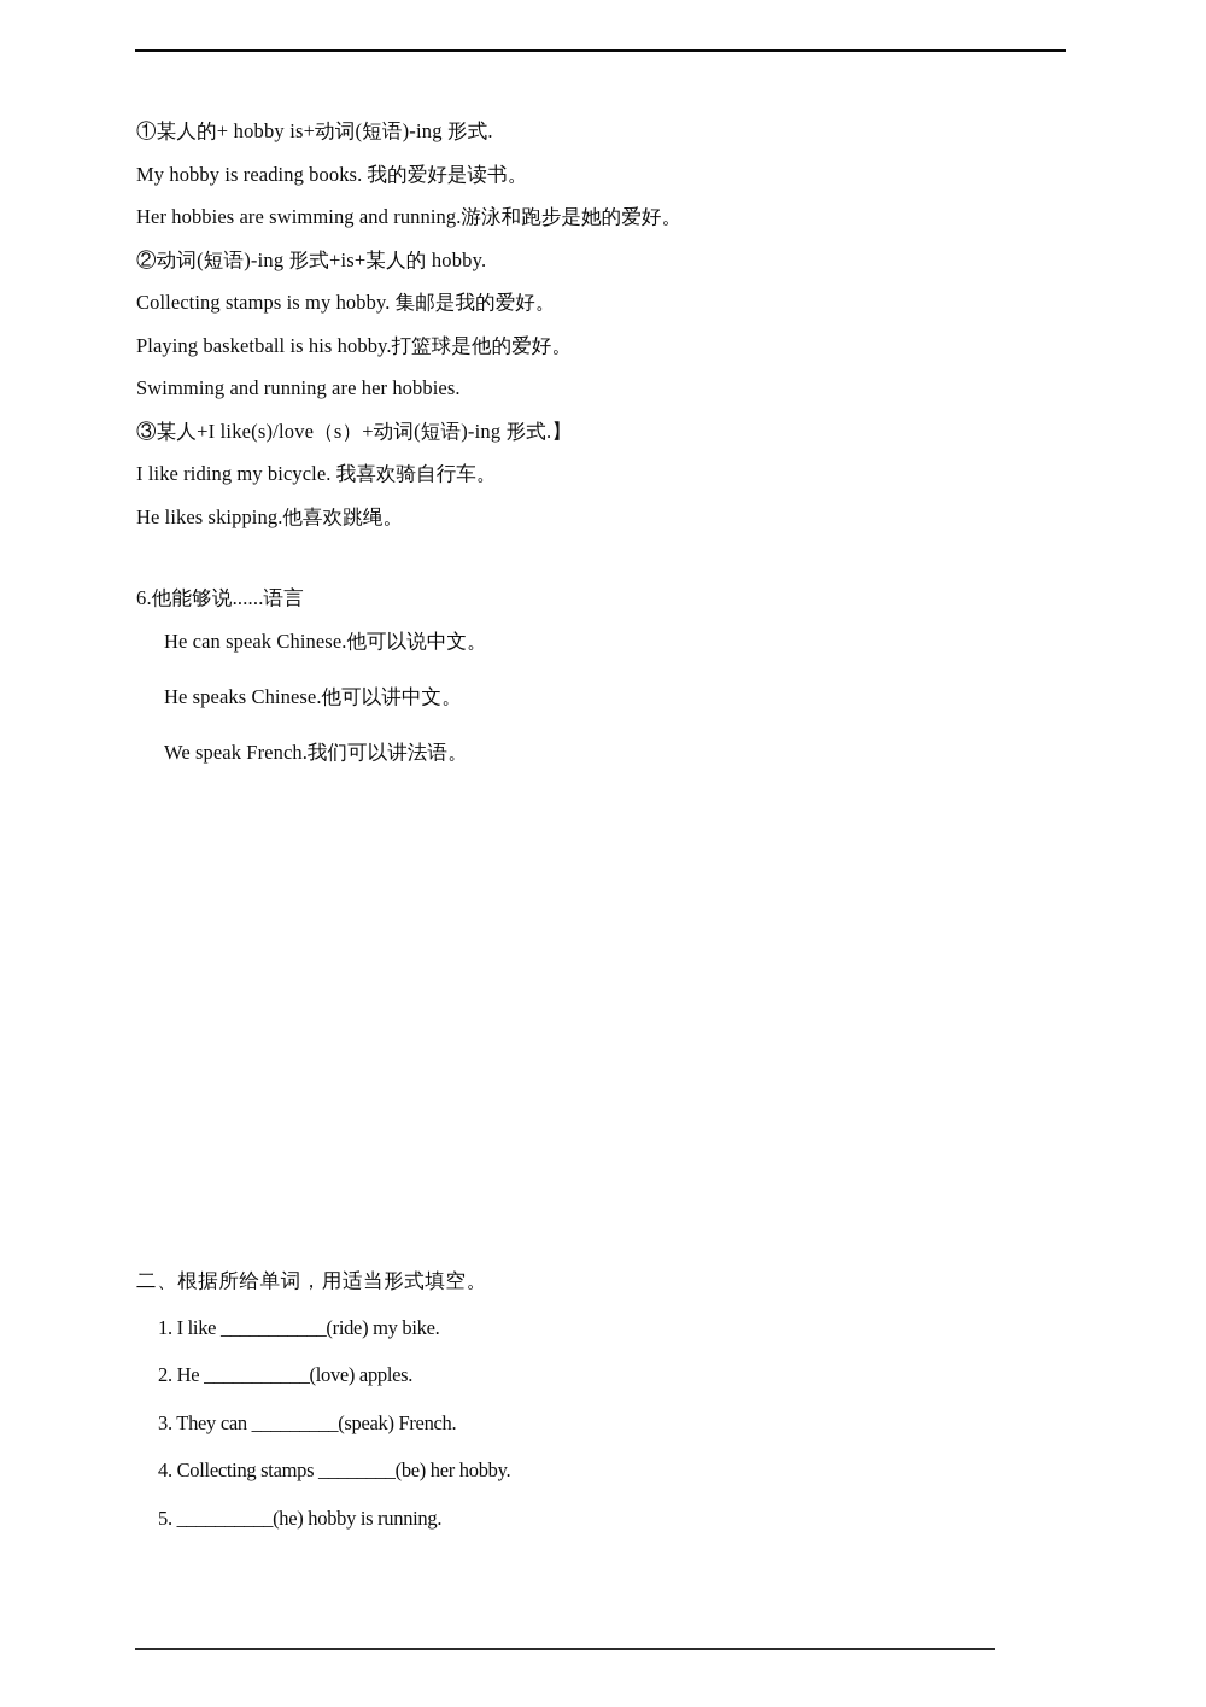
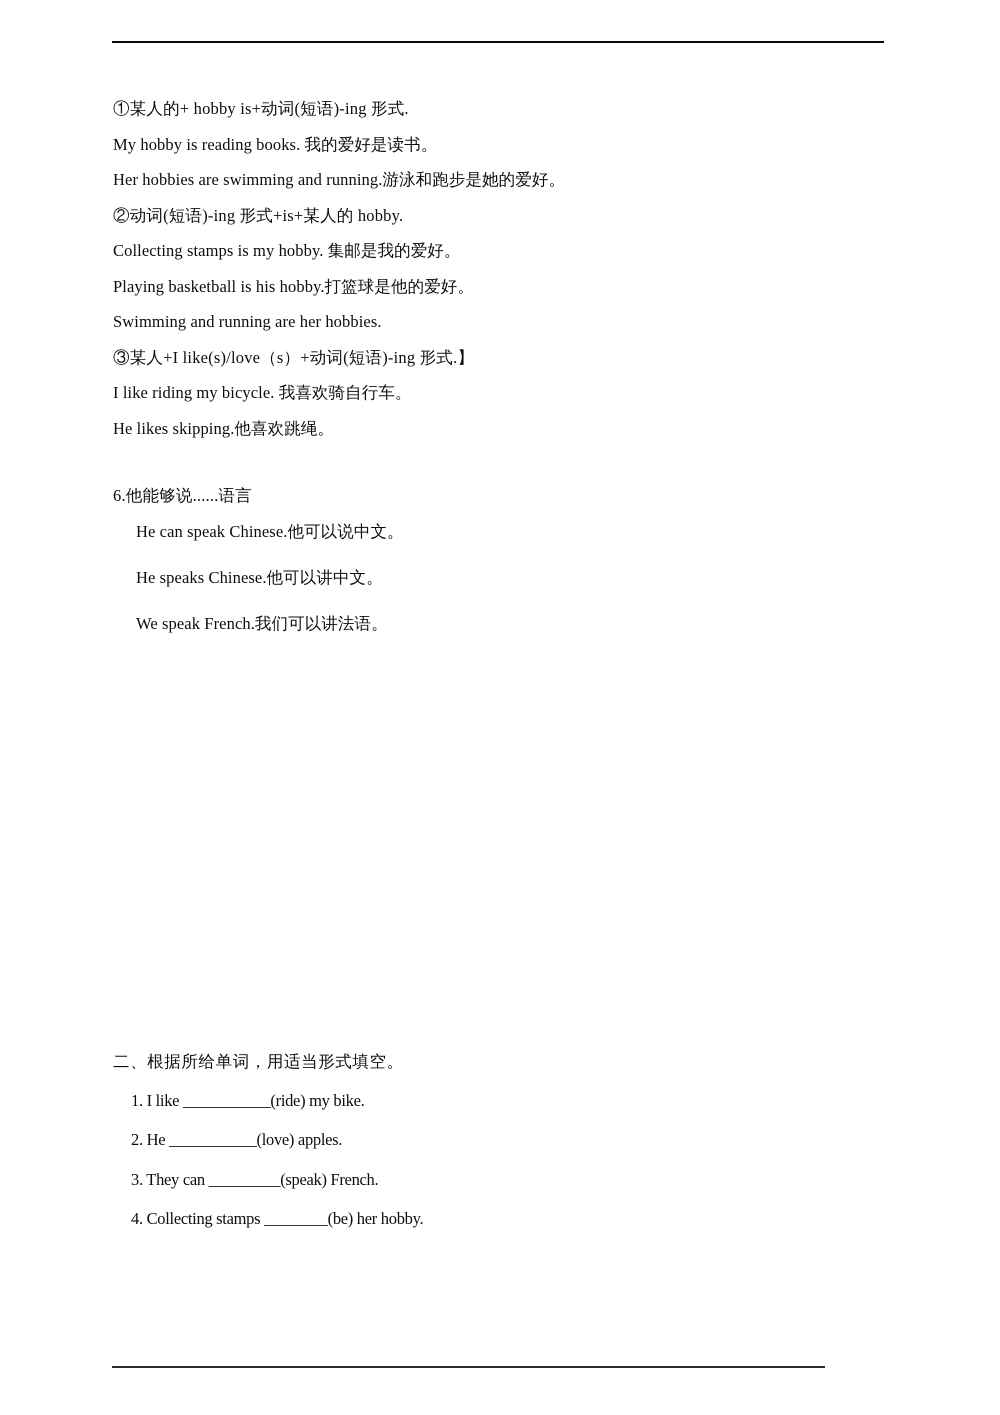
  ①某人的+ hobby is+动词(短语)-ing 形式.
  My hobby is reading books. 我的爱好是读书。
  Her hobbies are swimming and running.游泳和跑步是她的爱好。
  ②动词(短语)-ing 形式+is+某人的 hobby.
  Collecting stamps is my hobby. 集邮是我的爱好。
  Playing basketball is his hobby.打篮球是他的爱好。
  Swimming and running are her hobbies.
  ③某人+I like(s)/love（s）+动词(短语)-ing 形式.】
  I like riding my bicycle. 我喜欢骑自行车。
  He likes skipping.他喜欢跳绳。
  6.他能够说......语言
  He can speak Chinese.他可以说中文。
  He speaks Chinese.他可以讲中文。
  We speak French.我们可以讲法语。
  二、根据所给单词，用适当形式填空。
  1. I like ___________(ride) my bike.
  2. He ___________(love) apples.
  3. They can _________(speak) French.
  4. Collecting stamps ________(be) her hobby.
- 5. __________(he) hobby is running.
